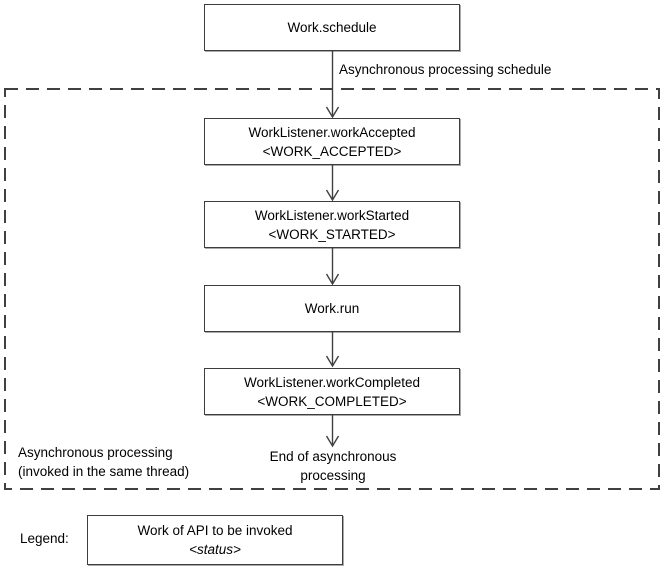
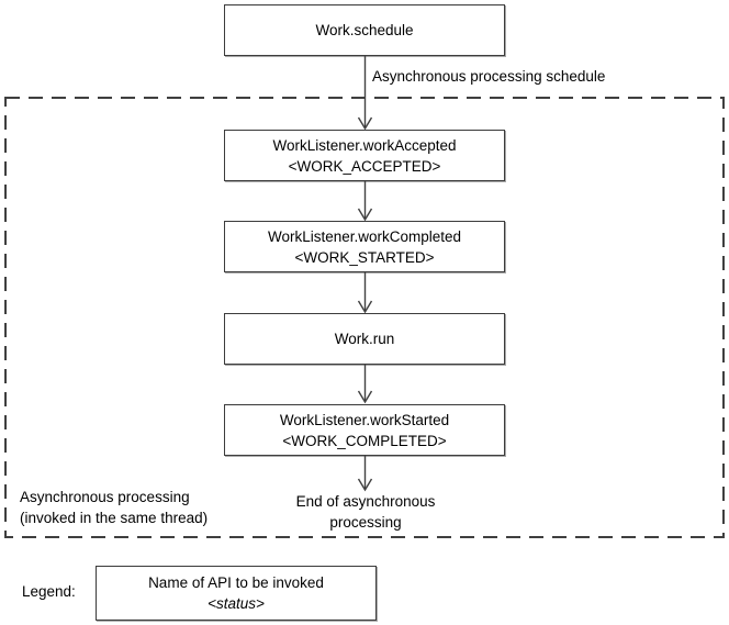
  Work.schedule
  Asynchronous processing schedule
  WorkListener.workAccepted
  <WORK_ACCEPTED>
- WorkListener.workStarted
+ WorkListener.workCompleted
  <WORK_STARTED>
  Work.run
- WorkListener.workCompleted
+ WorkListener.workStarted
  <WORK_COMPLETED>
  Asynchronous processing
  (invoked in the same thread)
  End of asynchronous
  processing
  Legend:
- Work of API to be invoked
+ Name of API to be invoked
  <status>
